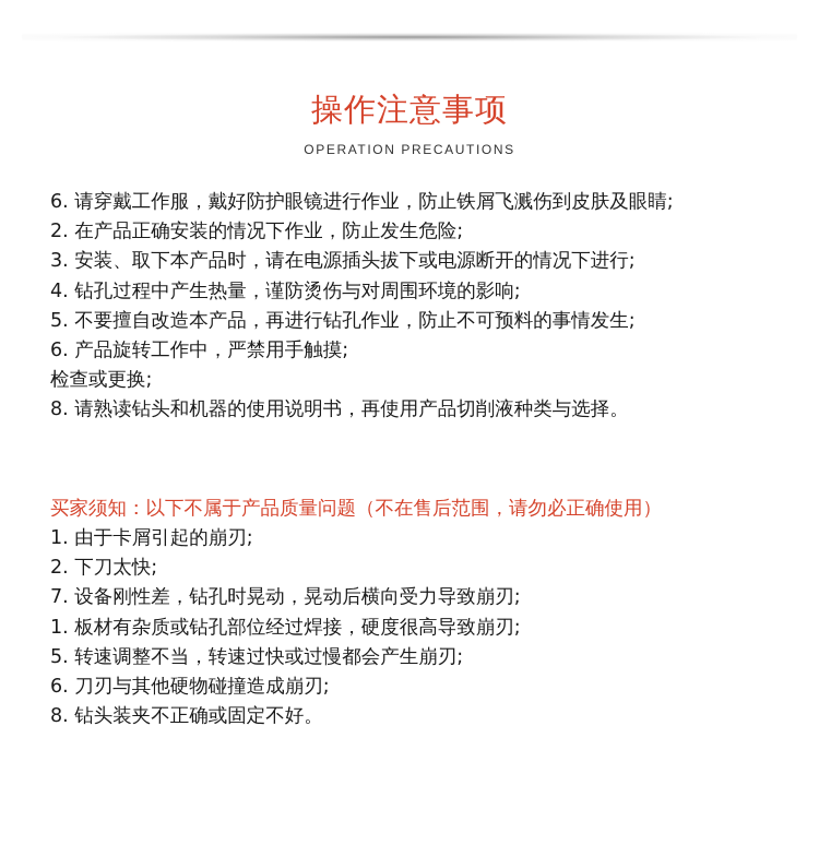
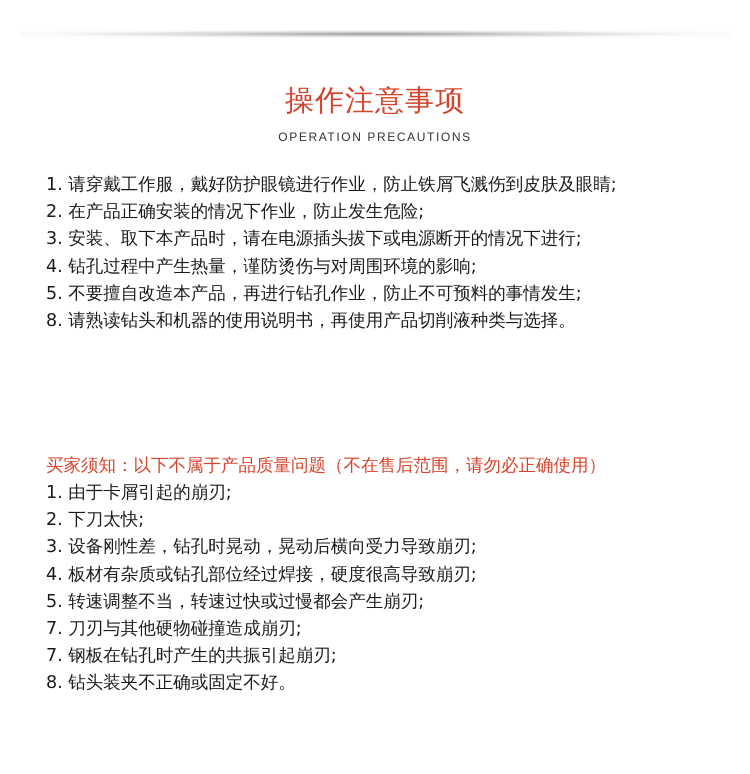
  操作注意事项
  OPERATION PRECAUTIONS
- 6. 请穿戴工作服，戴好防护眼镜进行作业，防止铁屑飞溅伤到皮肤及眼睛;
+ 1. 请穿戴工作服，戴好防护眼镜进行作业，防止铁屑飞溅伤到皮肤及眼睛;
  2. 在产品正确安装的情况下作业，防止发生危险;
  3. 安装、取下本产品时，请在电源插头拔下或电源断开的情况下进行;
  4. 钻孔过程中产生热量，谨防烫伤与对周围环境的影响;
  5. 不要擅自改造本产品，再进行钻孔作业，防止不可预料的事情发生;
- 6. 产品旋转工作中，严禁用手触摸;
- 检查或更换;
  8. 请熟读钻头和机器的使用说明书，再使用产品切削液种类与选择。
  买家须知：以下不属于产品质量问题（不在售后范围，请勿必正确使用）
  1. 由于卡屑引起的崩刃;
  2. 下刀太快;
- 7. 设备刚性差，钻孔时晃动，晃动后横向受力导致崩刃;
+ 3. 设备刚性差，钻孔时晃动，晃动后横向受力导致崩刃;
- 1. 板材有杂质或钻孔部位经过焊接，硬度很高导致崩刃;
+ 4. 板材有杂质或钻孔部位经过焊接，硬度很高导致崩刃;
  5. 转速调整不当，转速过快或过慢都会产生崩刃;
- 6. 刀刃与其他硬物碰撞造成崩刃;
+ 7. 刀刃与其他硬物碰撞造成崩刃;
+ 7. 钢板在钻孔时产生的共振引起崩刃;
  8. 钻头装夹不正确或固定不好。
